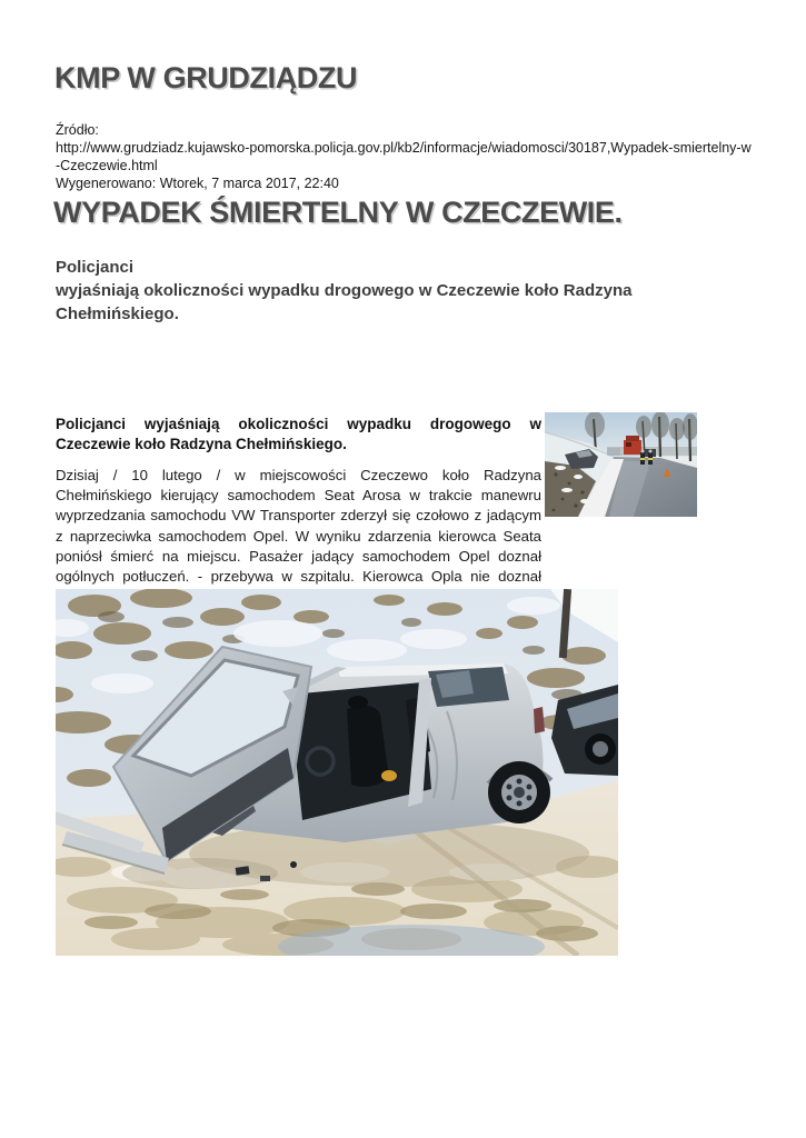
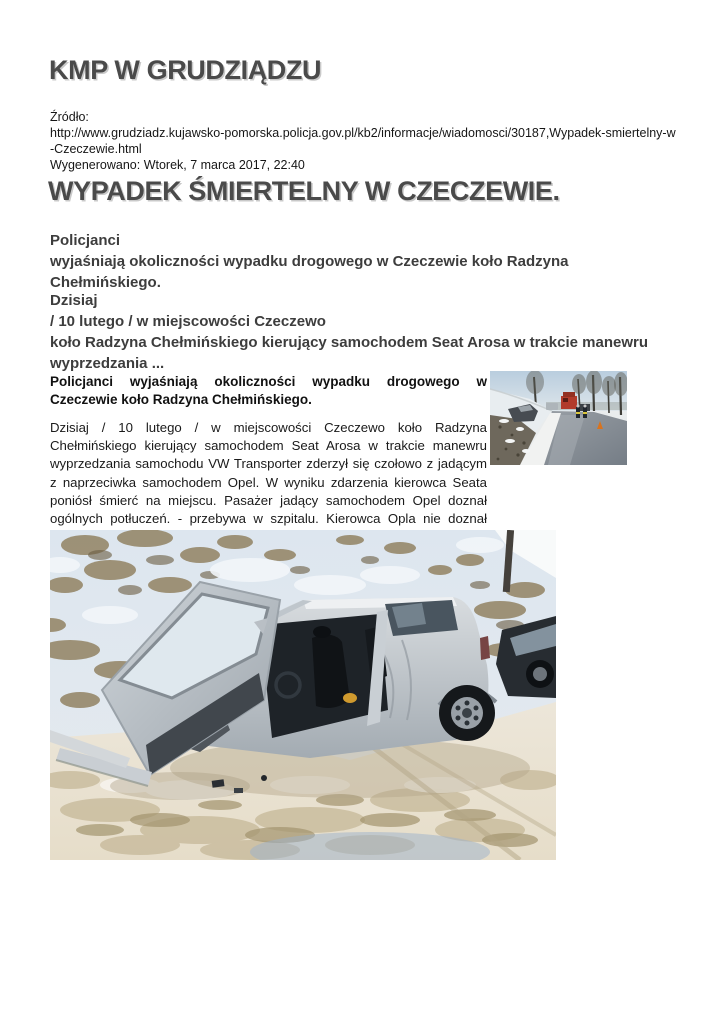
  KMP W GRUDZIĄDZU
  Źródło:
  http://www.grudziadz.kujawsko-pomorska.policja.gov.pl/kb2/informacje/wiadomosci/30187,Wypadek-smiertelny-w-Czeczewie.html
  Wygenerowano: Wtorek, 7 marca 2017, 22:40
  WYPADEK ŚMIERTELNY W CZECZEWIE.
  Policjanci
  wyjaśniają okoliczności wypadku drogowego w Czeczewie koło Radzyna Chełmińskiego.
+ Dzisiaj
+ / 10 lutego / w miejscowości Czeczewo
+ koło Radzyna Chełmińskiego kierujący samochodem Seat Arosa w trakcie manewru
+ wyprzedzania ...
  Policjanci wyjaśniają okoliczności wypadku drogowego w Czeczewie koło Radzyna Chełmińskiego.
  Dzisiaj / 10 lutego / w miejscowości Czeczewo koło Radzyna Chełmińskiego kierujący samochodem Seat Arosa w trakcie manewru wyprzedzania samochodu VW Transporter zderzył się czołowo z jadącym z naprzeciwka samochodem Opel. W wyniku zdarzenia kierowca Seata poniósł śmierć na miejscu. Pasażer jadący samochodem Opel doznał ogólnych potłuczeń. - przebywa w szpitalu. Kierowca Opla nie doznał
